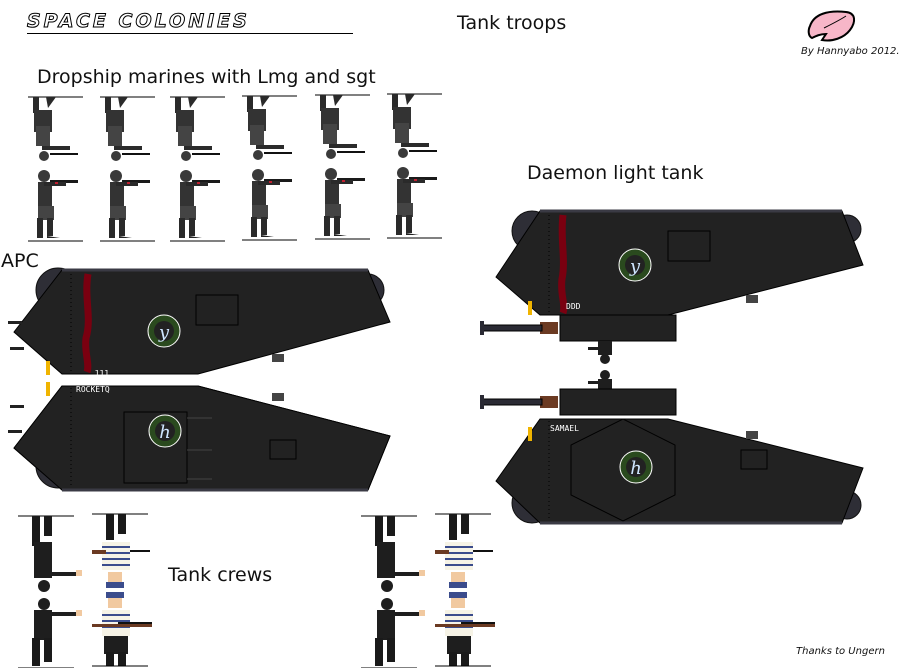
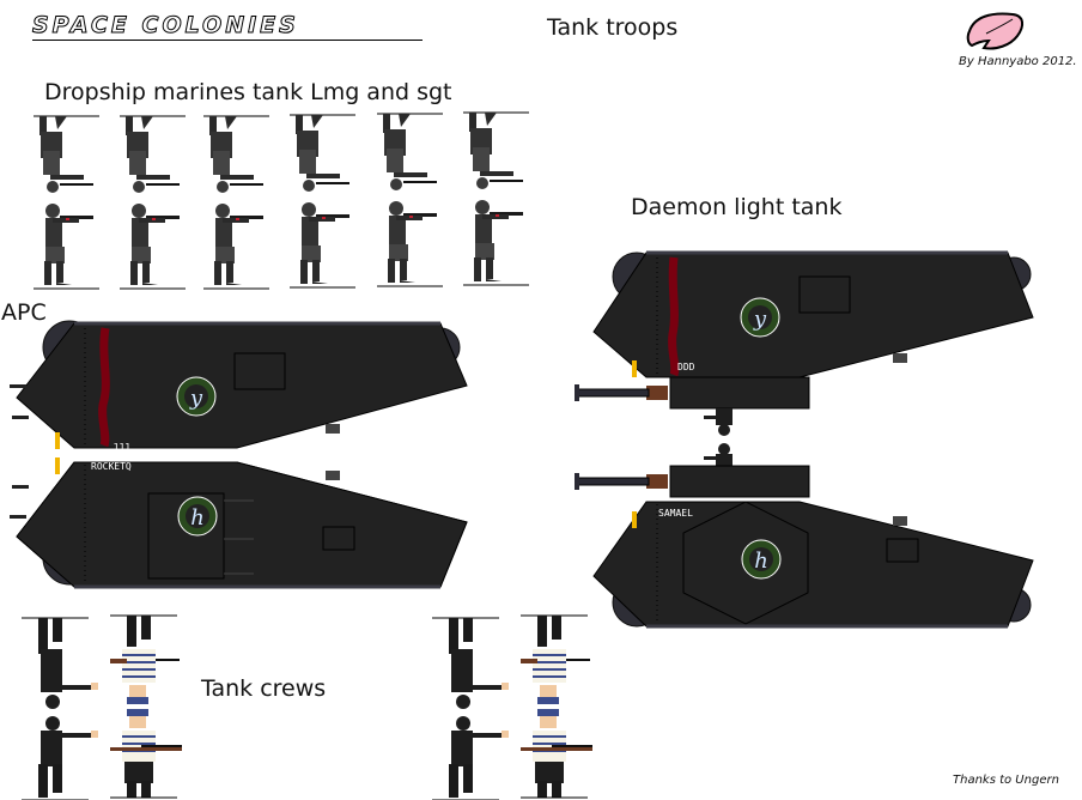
  SPACE COLONIES
  Tank troops
  By Hannyabo 2012.
- Dropship marines with Lmg and sgt
+ Dropship marines tank Lmg and sgt
  APC
  y
  JJJ
  h
  ROCKETQ
  Daemon light tank
  y
  DDD
  h
  SAMAEL
  Tank crews
  Thanks to Ungern
